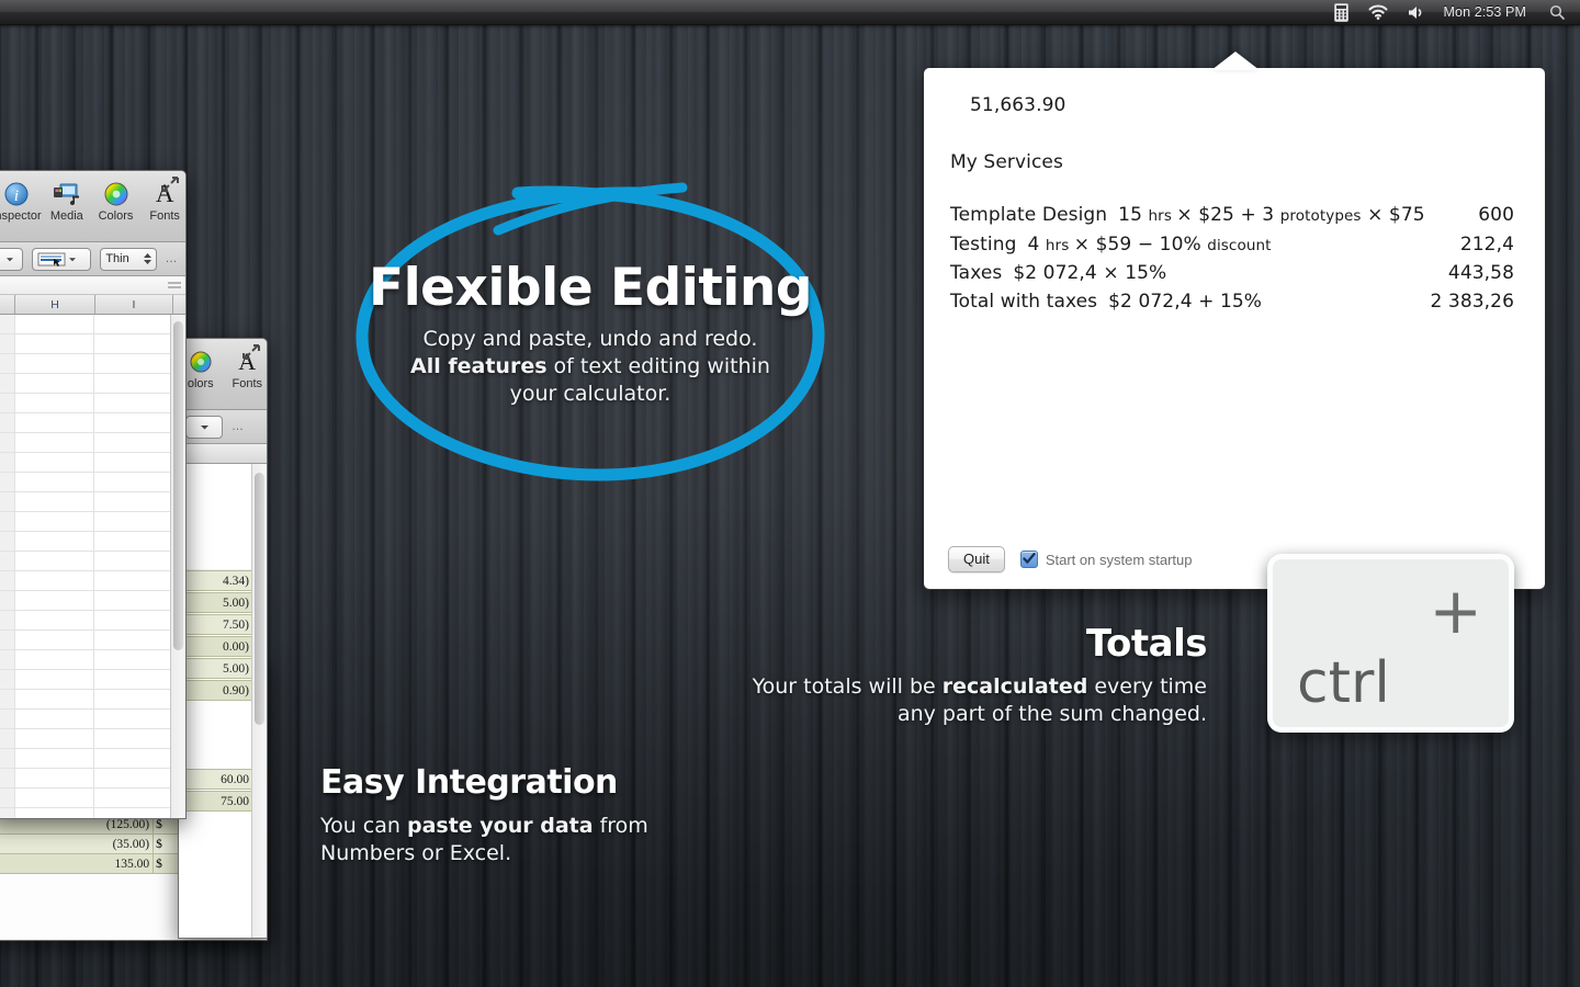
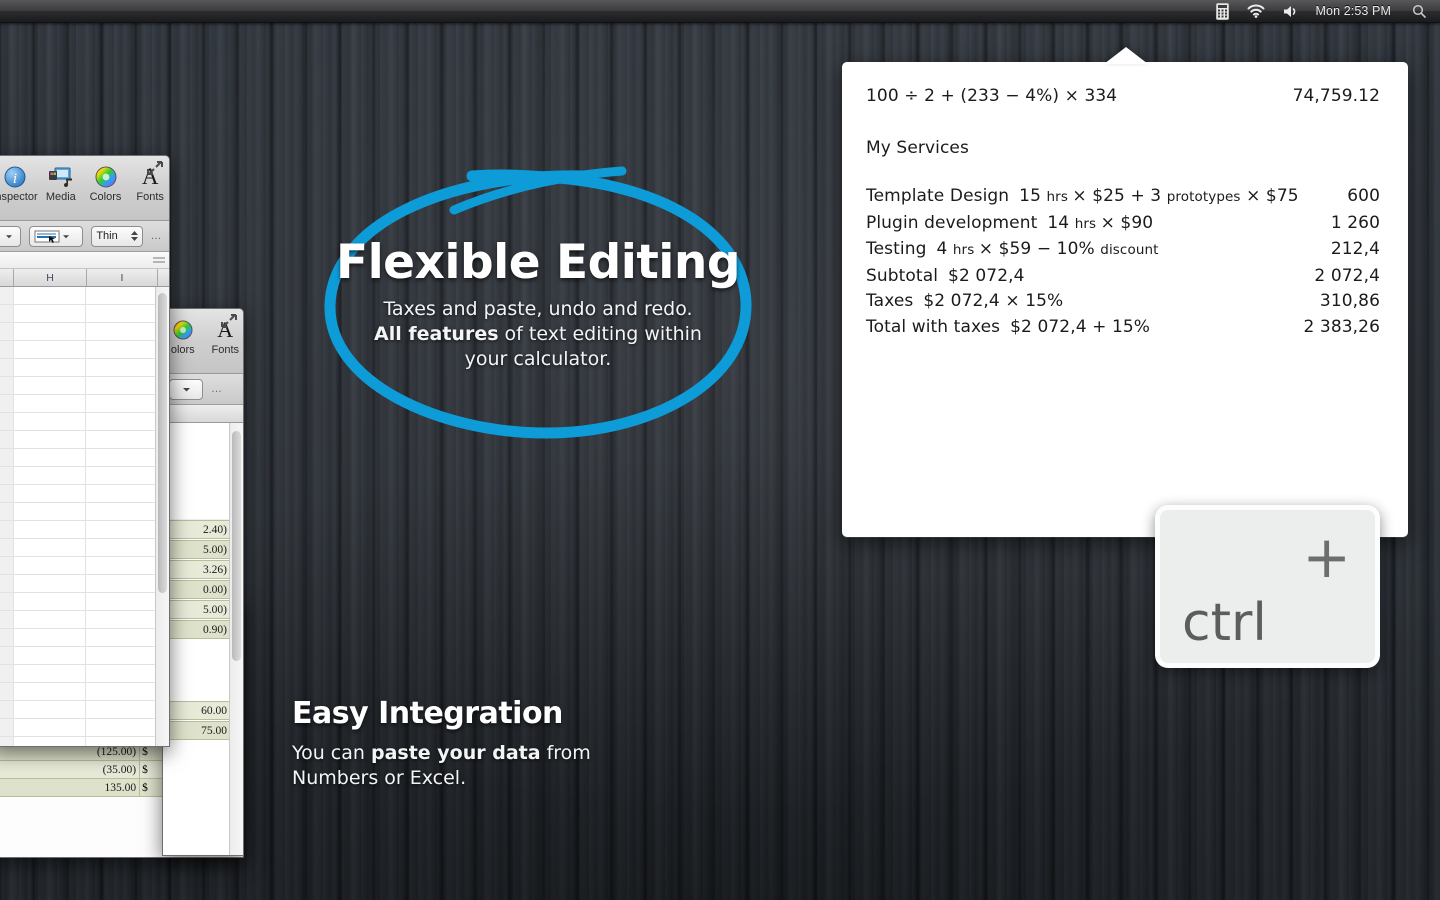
  olors
  A
  Fonts
  …
- 4.34)
+ 2.40)
  5.00)
- 7.50)
+ 3.26)
  0.00)
  5.00)
  0.90)
  60.00
  75.00
  i
  spector
  Media
  Colors
  A
  Fonts
  Thin
  …
  H
  I
  (125.00)
  $
  (35.00)
  $
  135.00
  $
  Mon 2:53 PM
+ 100 ÷ 2 + (233 − 4%) × 334
- 51,663.90
+ 74,759.12
  My Services
  Template Design 15 hrs × $25 + 3 prototypes × $75
  600
+ Plugin development 14 hrs × $90
+ 1 260
  Testing 4 hrs × $59 − 10% discount
  212,4
+ Subtotal $2 072,4
+ 2 072,4
  Taxes $2 072,4 × 15%
- 443,58
+ 310,86
  Total with taxes $2 072,4 + 15%
  2 383,26
- Quit
- Start on system startup
  Flexible Editing
- Copy and paste, undo and redo.
+ Taxes and paste, undo and redo.
  All features of text editing within
  your calculator.
- Totals
- Your totals will be recalculated every time
- any part of the sum changed.
  Easy Integration
  You can paste your data from
  Numbers or Excel.
  +
  ctrl
